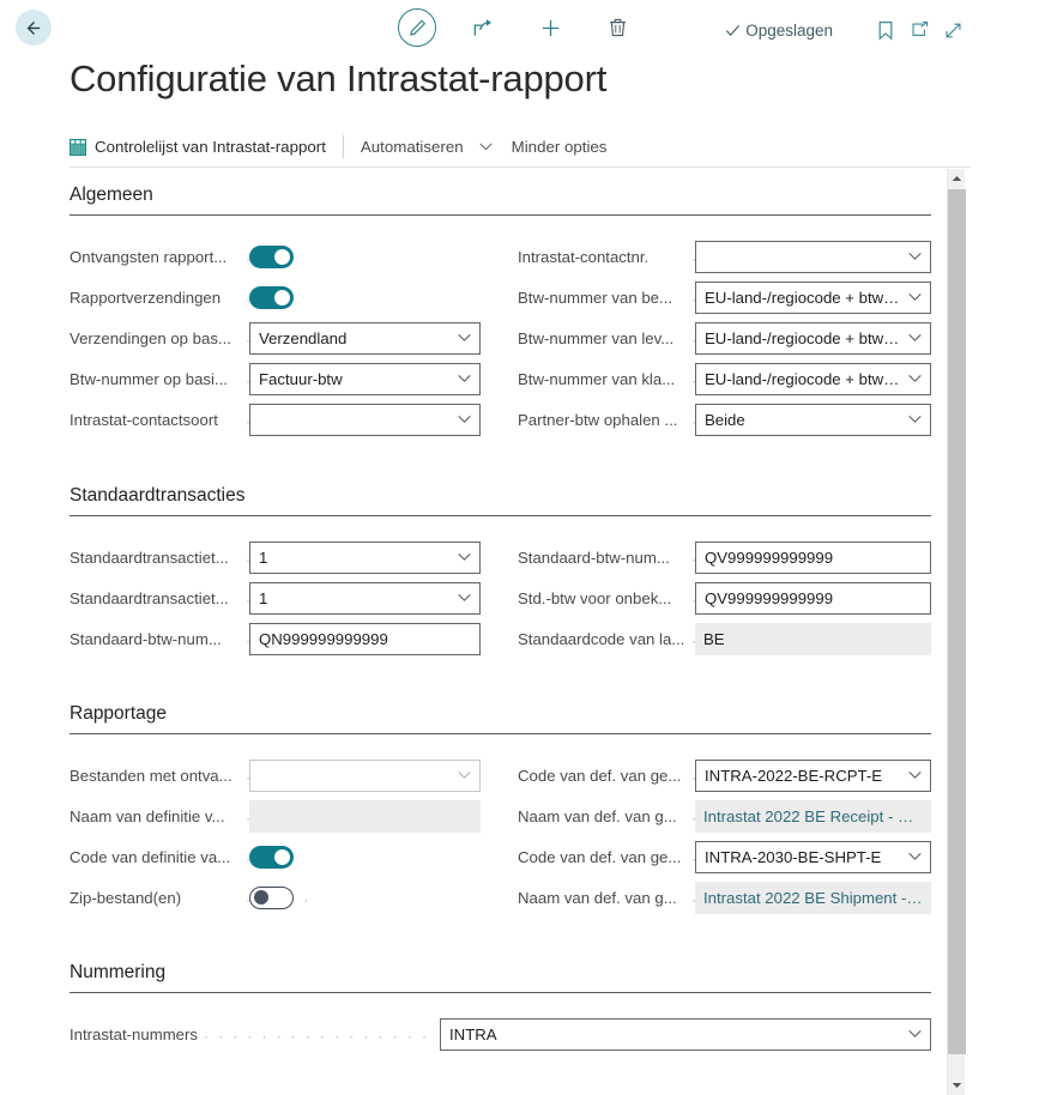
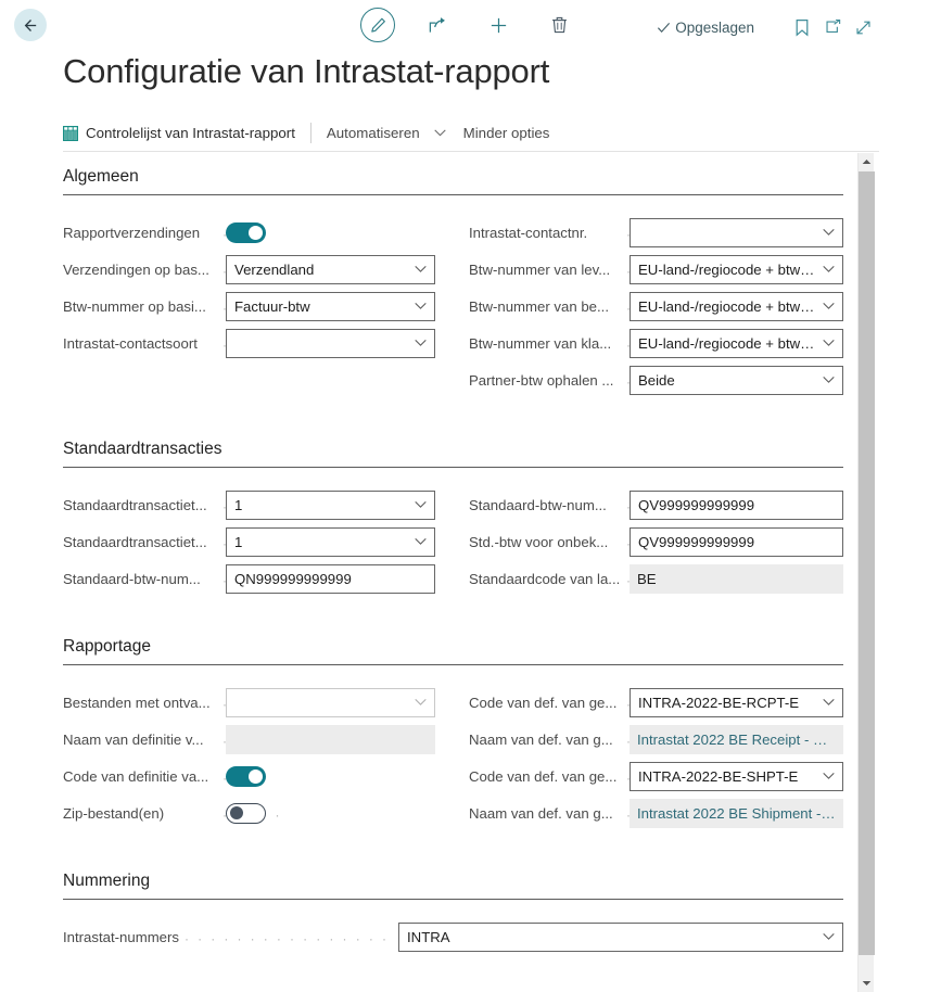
  Opgeslagen
  Configuratie van Intrastat-rapport
  Controlelijst van Intrastat-rapport
  Automatiseren
  Minder opties
  Algemeen
- Ontvangsten rapport...
  Rapportverzendingen
  Verzendingen op bas...
  Verzendland
  Btw-nummer op basi...
  Factuur-btw
  Intrastat-contactsoort
  Intrastat-contactnr.
- Btw-nummer van be...
+ Btw-nummer van lev...
  EU-land-/regiocode + btw-nr
- Btw-nummer van lev...
+ Btw-nummer van be...
  EU-land-/regiocode + btw-nr
  Btw-nummer van kla...
  EU-land-/regiocode + btw-nr
  Partner-btw ophalen ...
  Beide
  Standaardtransacties
  Standaardtransactiet...
  1
  Standaardtransactiet...
  1
  Standaard-btw-num...
  QN999999999999
  Standaard-btw-num...
  QV999999999999
  Std.-btw voor onbek...
  QV999999999999
  Standaardcode van la...
  BE
  Rapportage
  Bestanden met ontva...
  Naam van definitie v...
  Code van definitie va...
  Zip-bestand(en)
  Code van def. van ge...
  INTRA-2022-BE-RCPT-E
  Naam van def. van g...
  Intrastat 2022 BE Receipt - Ext
  Code van def. van ge...
- INTRA-2030-BE-SHPT-E
+ INTRA-2022-BE-SHPT-E
  Naam van def. van g...
  Intrastat 2022 BE Shipment - E
  Nummering
  Intrastat-nummers
  INTRA
